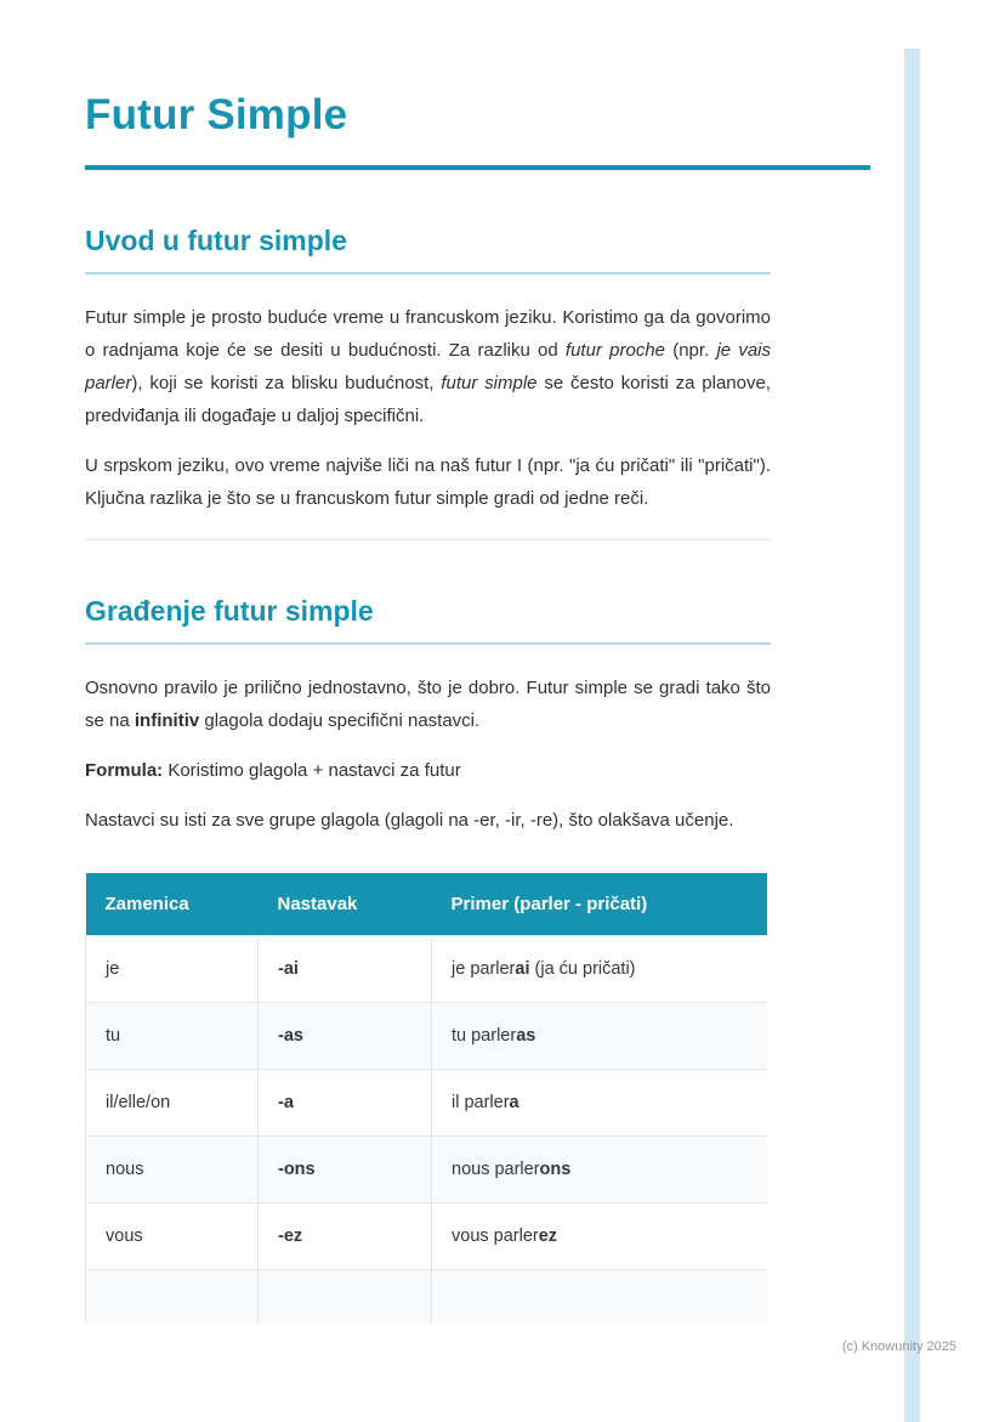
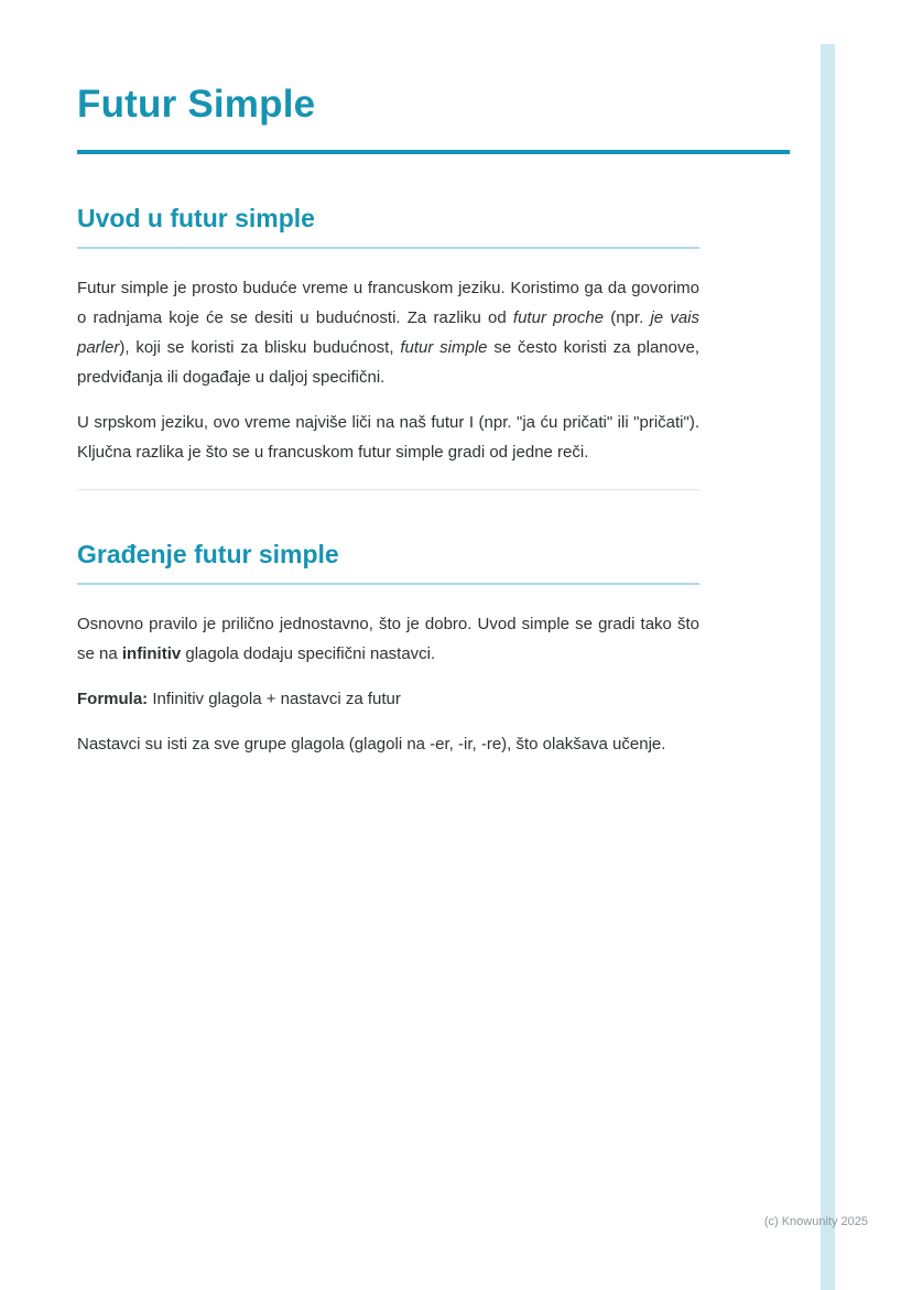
  Futur Simple
  Uvod u futur simple
  Futur simple je prosto buduće vreme u francuskom jeziku. Koristimo ga da govorimo o radnjama koje će se desiti u budućnosti. Za razliku od futur proche (npr. je vais parler), koji se koristi za blisku budućnost, futur simple se često koristi za planove, predviđanja ili događaje u daljoj specifični.
  U srpskom jeziku, ovo vreme najviše liči na naš futur I (npr. "ja ću pričati" ili "pričati"). Ključna razlika je što se u francuskom futur simple gradi od jedne reči.
  Građenje futur simple
- Osnovno pravilo je prilično jednostavno, što je dobro. Futur simple se gradi tako što se na infinitiv glagola dodaju specifični nastavci.
+ Osnovno pravilo je prilično jednostavno, što je dobro. Uvod simple se gradi tako što se na infinitiv glagola dodaju specifični nastavci.
- Formula: Koristimo glagola + nastavci za futur
+ Formula: Infinitiv glagola + nastavci za futur
  Nastavci su isti za sve grupe glagola (glagoli na -er, -ir, -re), što olakšava učenje.
- Zamenica	Nastavak	Primer (parler - pričati)
- je	-ai	je parlerai (ja ću pričati)
- tu	-as	tu parleras
- il/elle/on	-a	il parlera
- nous	-ons	nous parlerons
- vous	-ez	vous parlerez
  (c) Knowunity 2025
